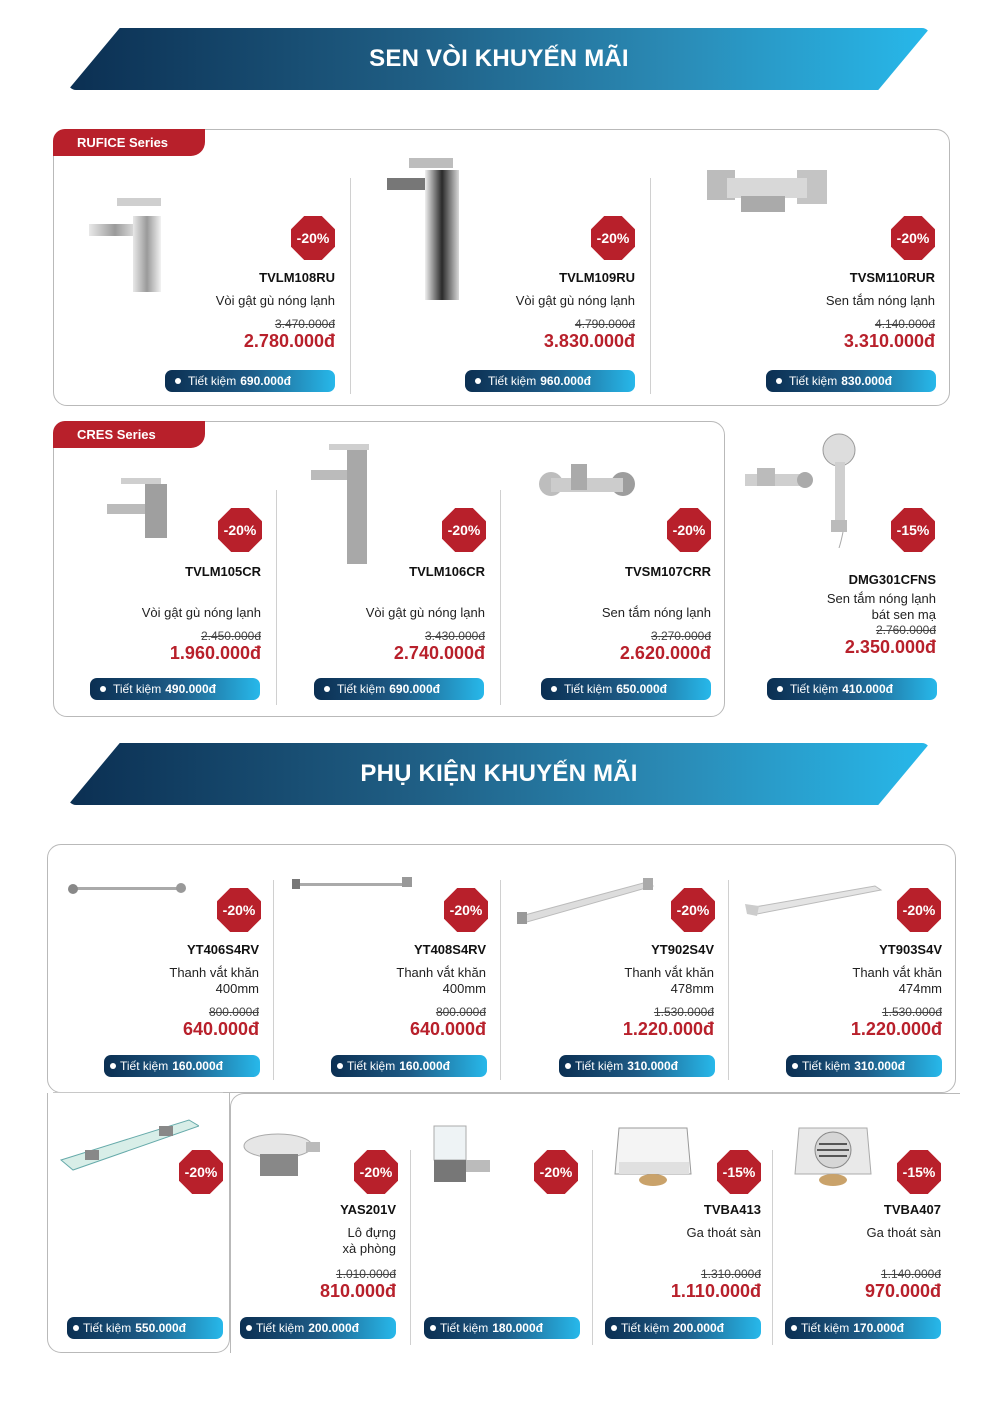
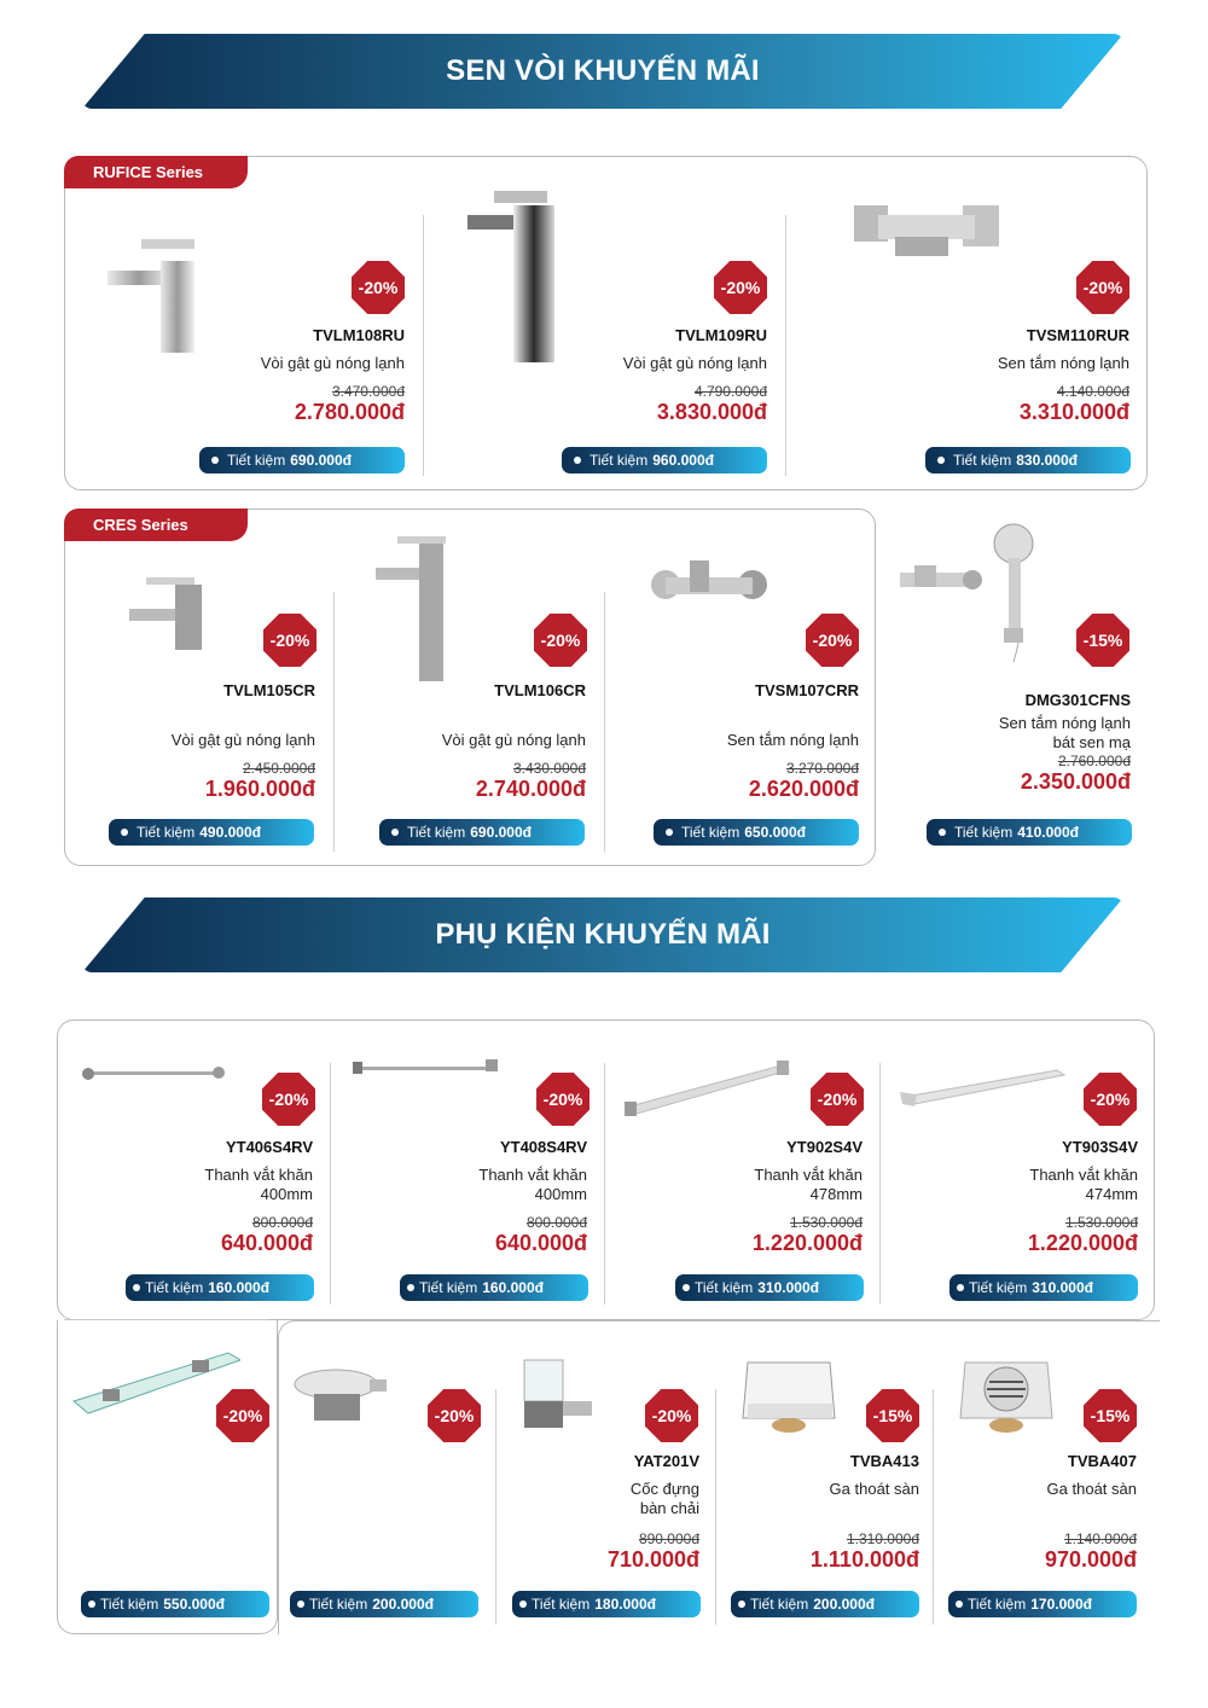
  SEN VÒI KHUYẾN MÃI
  RUFICE Series
  -20%
  TVLM108RU
  Vòi gật gù nóng lạnh
  3.470.000đ
  2.780.000đ
  Tiết kiệm
  690.000đ
  -20%
  TVLM109RU
  Vòi gật gù nóng lạnh
  4.790.000đ
  3.830.000đ
  Tiết kiệm
  960.000đ
  -20%
  TVSM110RUR
  Sen tắm nóng lạnh
  4.140.000đ
  3.310.000đ
  Tiết kiệm
  830.000đ
  CRES Series
  -20%
  TVLM105CR
  Vòi gật gù nóng lạnh
  2.450.000đ
  1.960.000đ
  Tiết kiệm
  490.000đ
  -20%
  TVLM106CR
  Vòi gật gù nóng lạnh
  3.430.000đ
  2.740.000đ
  Tiết kiệm
  690.000đ
  -20%
  TVSM107CRR
  Sen tắm nóng lạnh
  3.270.000đ
  2.620.000đ
  Tiết kiệm
  650.000đ
  -15%
  DMG301CFNS
  Sen tắm nóng lạnh
  bát sen mạ
  2.760.000đ
  2.350.000đ
  Tiết kiệm
  410.000đ
  PHỤ KIỆN KHUYẾN MÃI
  -20%
  YT406S4RV
  Thanh vắt khăn
  400mm
  800.000đ
  640.000đ
  Tiết kiệm
  160.000đ
  -20%
  YT408S4RV
  Thanh vắt khăn
  400mm
  800.000đ
  640.000đ
  Tiết kiệm
  160.000đ
  -20%
  YT902S4V
  Thanh vắt khăn
  478mm
  1.530.000đ
  1.220.000đ
  Tiết kiệm
  310.000đ
  -20%
  YT903S4V
  Thanh vắt khăn
  474mm
  1.530.000đ
  1.220.000đ
  Tiết kiệm
  310.000đ
  -20%
  Tiết kiệm
  550.000đ
  -20%
- YAS201V
- Lô đựng
- xà phòng
- 1.010.000đ
- 810.000đ
  Tiết kiệm
  200.000đ
  -20%
+ YAT201V
+ Cốc đựng
+ bàn chải
+ 890.000đ
+ 710.000đ
  Tiết kiệm
  180.000đ
  -15%
  TVBA413
  Ga thoát sàn
  1.310.000đ
  1.110.000đ
  Tiết kiệm
  200.000đ
  -15%
  TVBA407
  Ga thoát sàn
  1.140.000đ
  970.000đ
  Tiết kiệm
  170.000đ
